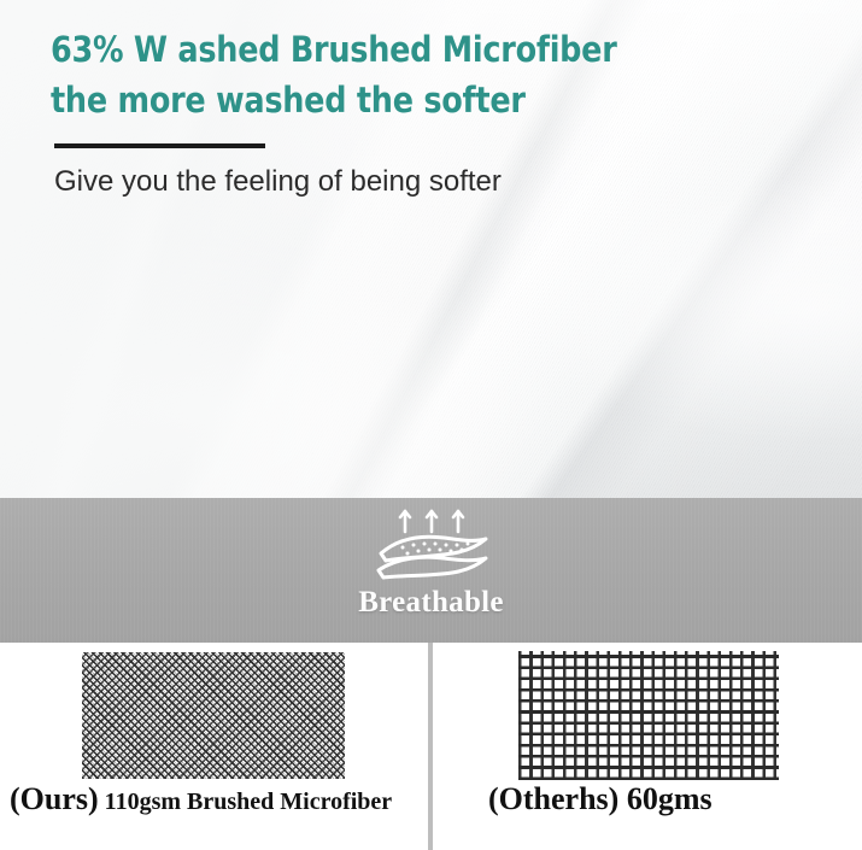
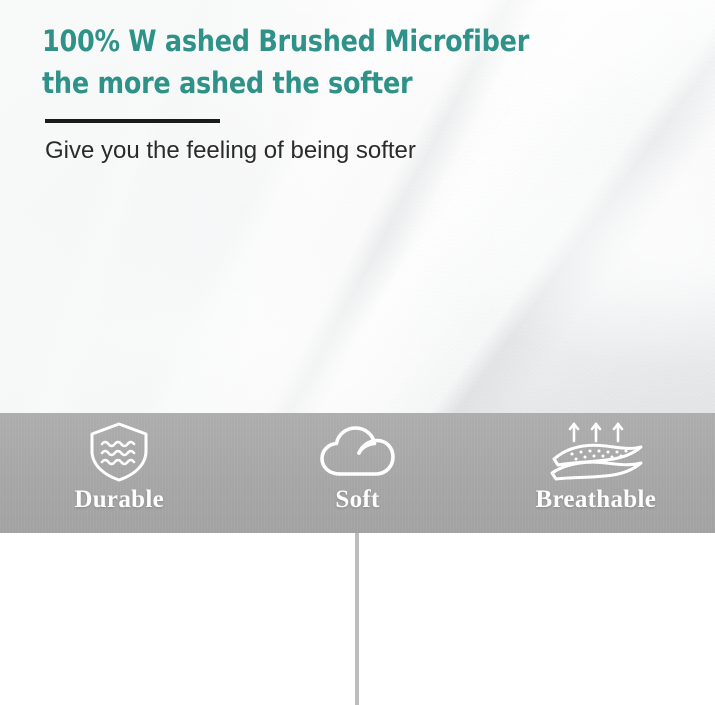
- 63% W ashed Brushed Microfiber
+ 100% W ashed Brushed Microfiber
- the more washed the softer
+ the more ashed the softer
  Give you the feeling of being softer
+ Durable
+ Soft
  Breathable
- (Ours) 110gsm Brushed Microfiber
- (Otherhs) 60gms
